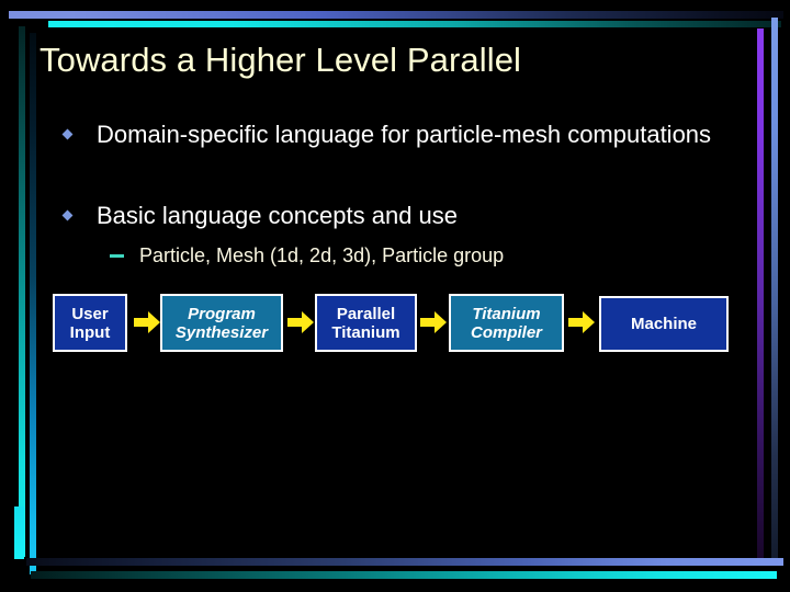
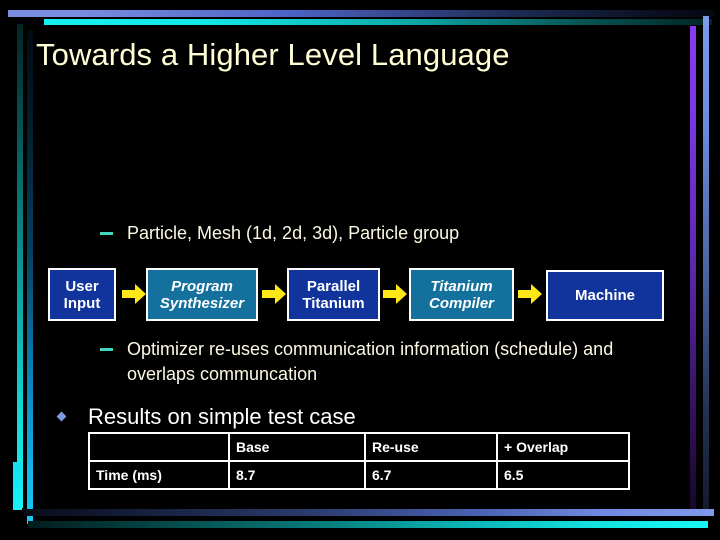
- Towards a Higher Level Parallel
+ Towards a Higher Level Language
- Domain-specific language for particle-mesh computations
- Basic language concepts and use
  Particle, Mesh (1d, 2d, 3d), Particle group
  User Input
  Program Synthesizer
  Parallel Titanium
  Titanium Compiler
  Machine
+ Optimizer re-uses communication information (schedule) and overlaps communcation
+ Results on simple test case
+ 	Base	Re-use	+ Overlap
+ Time (ms)	8.7	6.7	6.5
